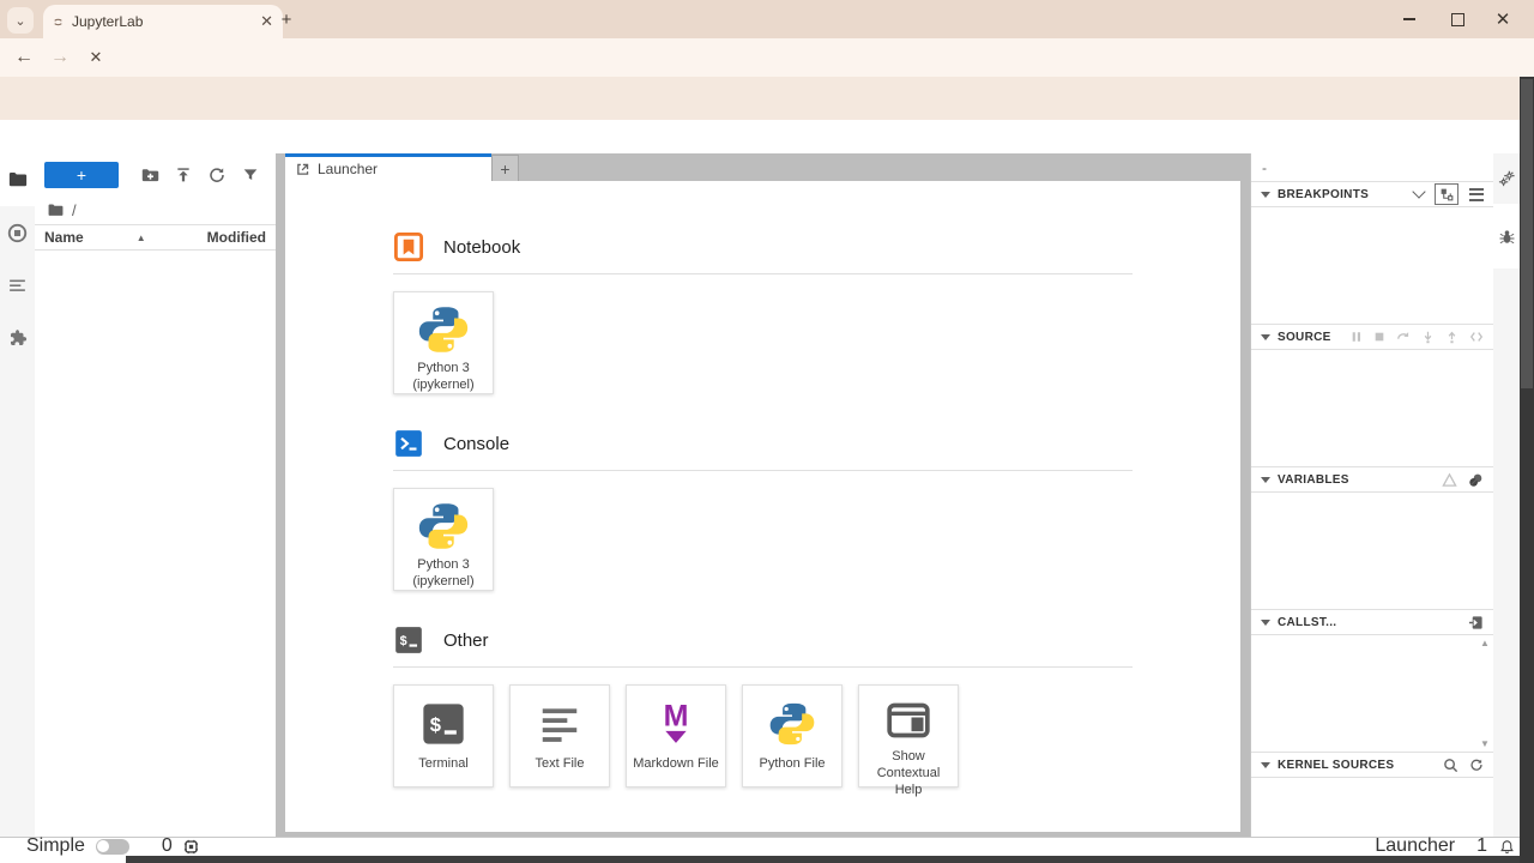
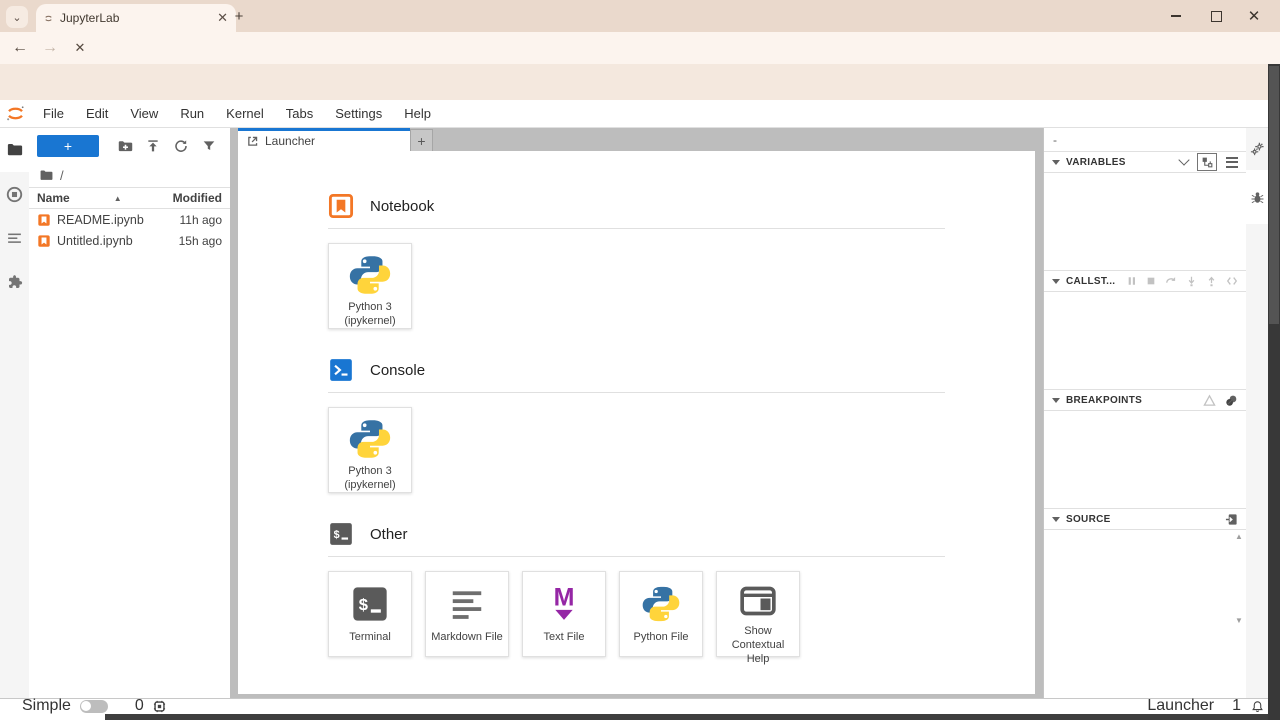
  ⌄
  JupyterLab
  ✕
  +
  ✕
  ←
  →
  ✕
+ File
+ Edit
+ View
+ Run
+ Kernel
+ Tabs
+ Settings
+ Help
  +
  /
  Name
  ▲
  Modified
+ README.ipynb
+ 11h ago
+ Untitled.ipynb
+ 15h ago
  Launcher
  +
  Notebook
  Python 3
  (ipykernel)
  Console
  Python 3
  (ipykernel)
  $
  Other
  $
  Terminal
- Text File
+ Markdown File
  M
- Markdown File
+ Text File
  Python File
  Show Contextual Help
  -
- BREAKPOINTS
+ VARIABLES
- SOURCE
+ CALLST...
- VARIABLES
+ BREAKPOINTS
- CALLST...
+ SOURCE
  ▲
  ▼
- KERNEL SOURCES
  Simple
  0
  Launcher
  1
